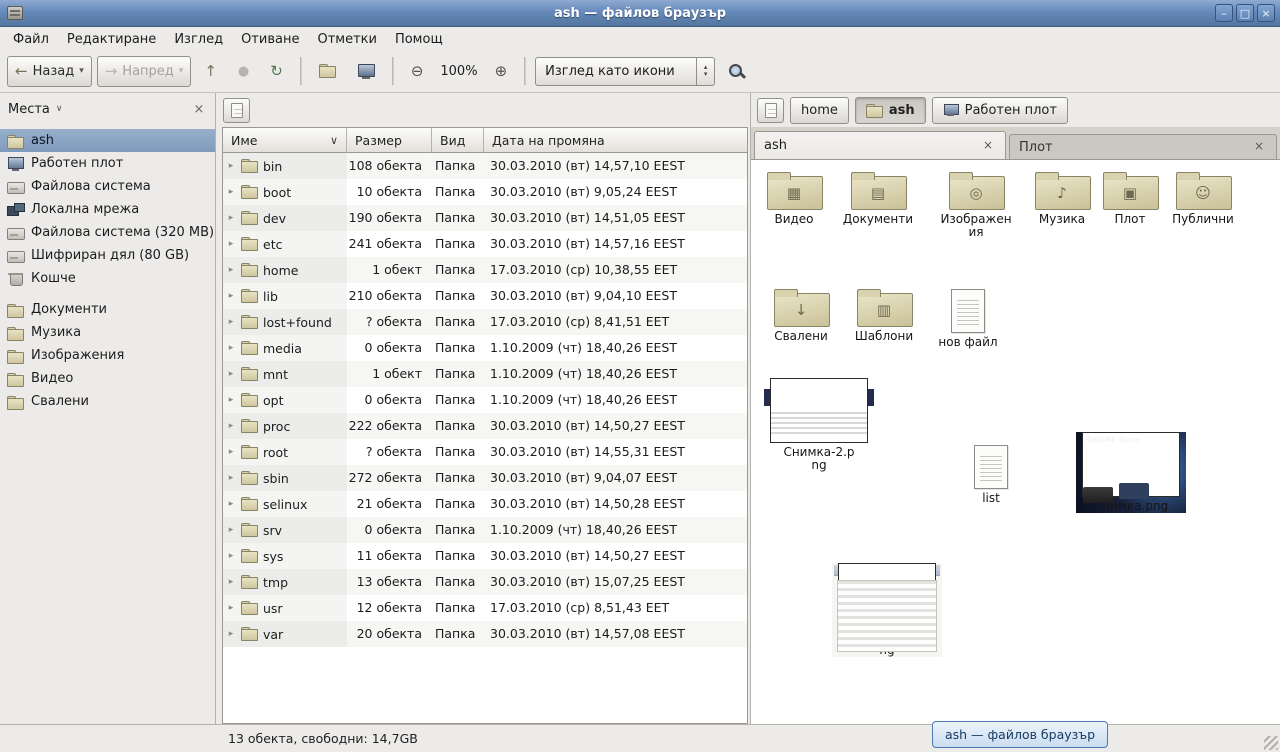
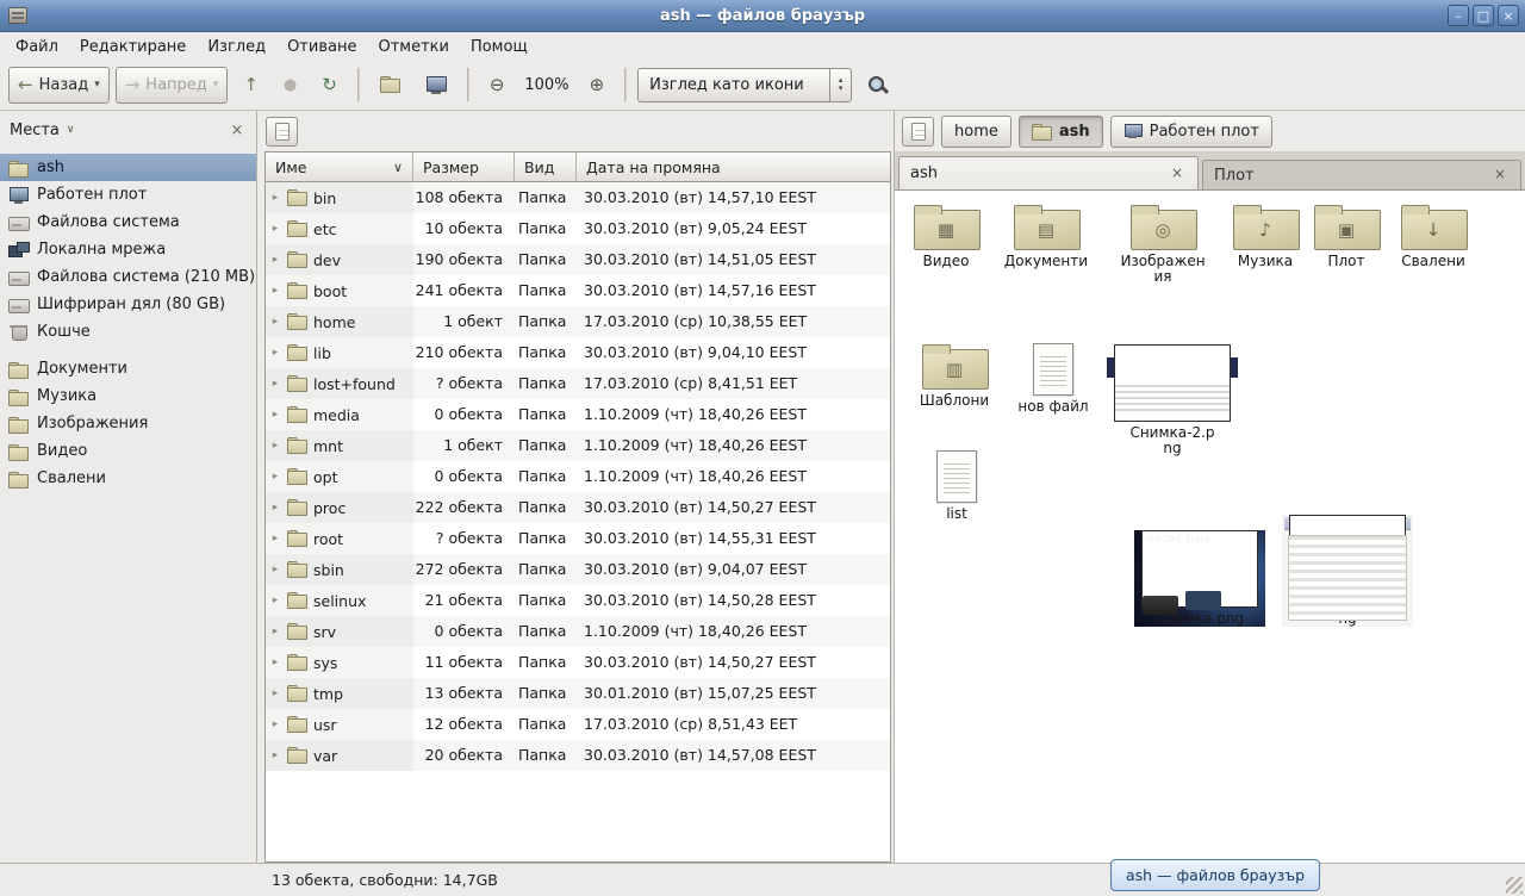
  ash — файлов браузър
  –
  □
  ×
  Файл
  Редактиране
  Изглед
  Отиване
  Отметки
  Помощ
  ←
  Назад
  ▾
  →
  Напред
  ▾
  ↑
  ●
  ↻
  ⊖
  100%
  ⊕
  Изглед като икони
  ▴
  ▾
  Места
  ∨
  ×
  ash
  Работен плот
  Файлова система
  Локална мрежа
- Файлова система (320 MB)
+ Файлова система (210 MB)
  Шифриран дял (80 GB)
  Кошче
  Документи
  Музика
  Изображения
  Видео
  Свалени
  Име
  ∨
  Размер
  Вид
  Дата на промяна
  ▸
  bin
  108 обекта
  Папка
  30.03.2010 (вт) 14,57,10 EEST
  ▸
- boot
+ etc
  10 обекта
  Папка
  30.03.2010 (вт) 9,05,24 EEST
  ▸
  dev
  190 обекта
  Папка
  30.03.2010 (вт) 14,51,05 EEST
  ▸
- etc
+ boot
  241 обекта
  Папка
  30.03.2010 (вт) 14,57,16 EEST
  ▸
  home
  1 обект
  Папка
  17.03.2010 (ср) 10,38,55 EET
  ▸
  lib
  210 обекта
  Папка
  30.03.2010 (вт) 9,04,10 EEST
  ▸
  lost+found
  ? обекта
  Папка
  17.03.2010 (ср) 8,41,51 EET
  ▸
  media
  0 обекта
  Папка
  1.10.2009 (чт) 18,40,26 EEST
  ▸
  mnt
  1 обект
  Папка
  1.10.2009 (чт) 18,40,26 EEST
  ▸
  opt
  0 обекта
  Папка
  1.10.2009 (чт) 18,40,26 EEST
  ▸
  proc
  222 обекта
  Папка
  30.03.2010 (вт) 14,50,27 EEST
  ▸
  root
  ? обекта
  Папка
  30.03.2010 (вт) 14,55,31 EEST
  ▸
  sbin
  272 обекта
  Папка
  30.03.2010 (вт) 9,04,07 EEST
  ▸
  selinux
  21 обекта
  Папка
  30.03.2010 (вт) 14,50,28 EEST
  ▸
  srv
  0 обекта
  Папка
  1.10.2009 (чт) 18,40,26 EEST
  ▸
  sys
  11 обекта
  Папка
  30.03.2010 (вт) 14,50,27 EEST
  ▸
  tmp
  13 обекта
  Папка
- 30.03.2010 (вт) 15,07,25 EEST
+ 30.01.2010 (вт) 15,07,25 EEST
  ▸
  usr
  12 обекта
  Папка
  17.03.2010 (ср) 8,51,43 EET
  ▸
  var
  20 обекта
  Папка
  30.03.2010 (вт) 14,57,08 EEST
  home
  ash
  Работен плот
  ash
  ×
  Плот
  ×
  ▦
  Видео
  ▤
  Документи
  ◎
  Изображения
  ♪
  Музика
  ▣
  Плот
- ☺
- Публични
  ↓
  Свалени
  ▥
  Шаблони
  нов файл
  Снимка-2.png
  list
  Снимка.png
  13 обекта, свободни: 14,7GB
  ash — файлов браузър
